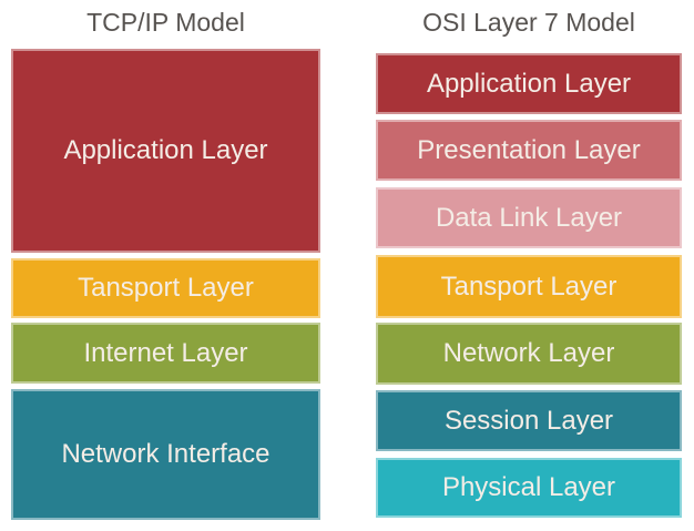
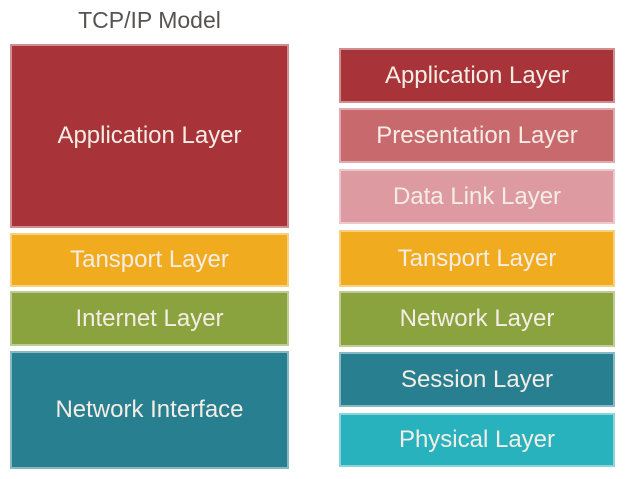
  TCP/IP Model
  Application Layer
  Tansport Layer
  Internet Layer
  Network Interface
- OSI Layer 7 Model
  Application Layer
  Presentation Layer
  Data Link Layer
  Tansport Layer
  Network Layer
  Session Layer
  Physical Layer
